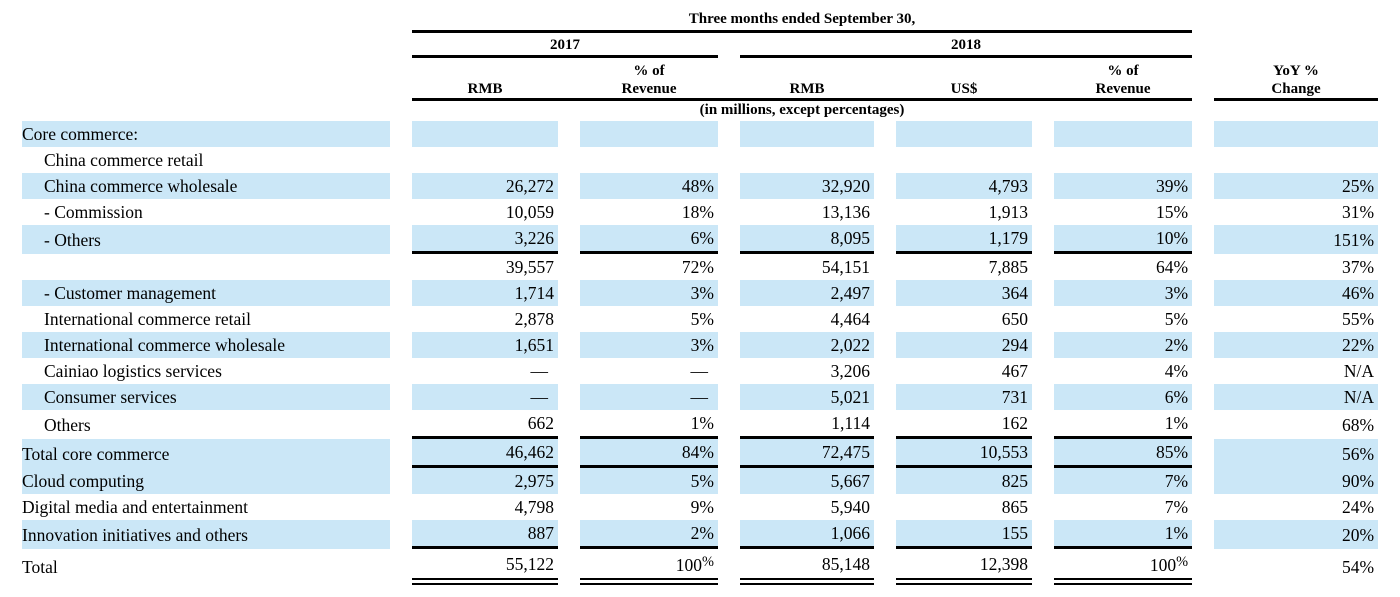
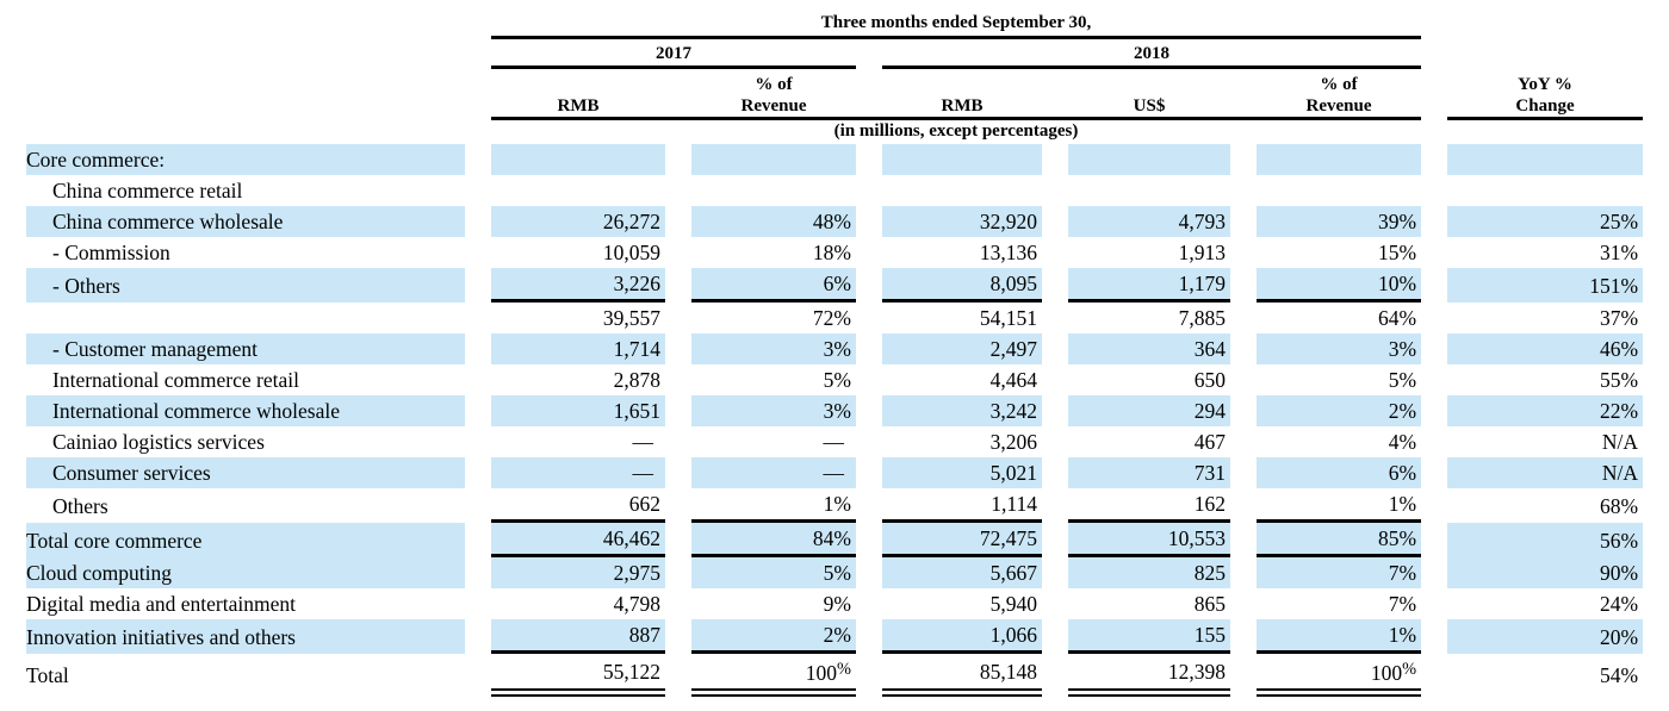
  	Three months ended September 30,
  	2017	2018
  	RMB	% of Revenue	RMB	US$	% of Revenue	YoY % Change
  	(in millions, except percentages)
  Core commerce:
  China commerce retail
  China commerce wholesale	26,272	48%	32,920	4,793	39%	25%
  - Commission	10,059	18%	13,136	1,913	15%	31%
  - Others	3,226	6%	8,095	1,179	10%	151%
  	39,557	72%	54,151	7,885	64%	37%
  - Customer management	1,714	3%	2,497	364	3%	46%
  International commerce retail	2,878	5%	4,464	650	5%	55%
- International commerce wholesale	1,651	3%	2,022	294	2%	22%
+ International commerce wholesale	1,651	3%	3,242	294	2%	22%
  Cainiao logistics services	—	—	3,206	467	4%	N/A
  Consumer services	—	—	5,021	731	6%	N/A
  Others	662	1%	1,114	162	1%	68%
  Total core commerce	46,462	84%	72,475	10,553	85%	56%
  Cloud computing	2,975	5%	5,667	825	7%	90%
  Digital media and entertainment	4,798	9%	5,940	865	7%	24%
  Innovation initiatives and others	887	2%	1,066	155	1%	20%
  Total	55,122	100%	85,148	12,398	100%	54%
